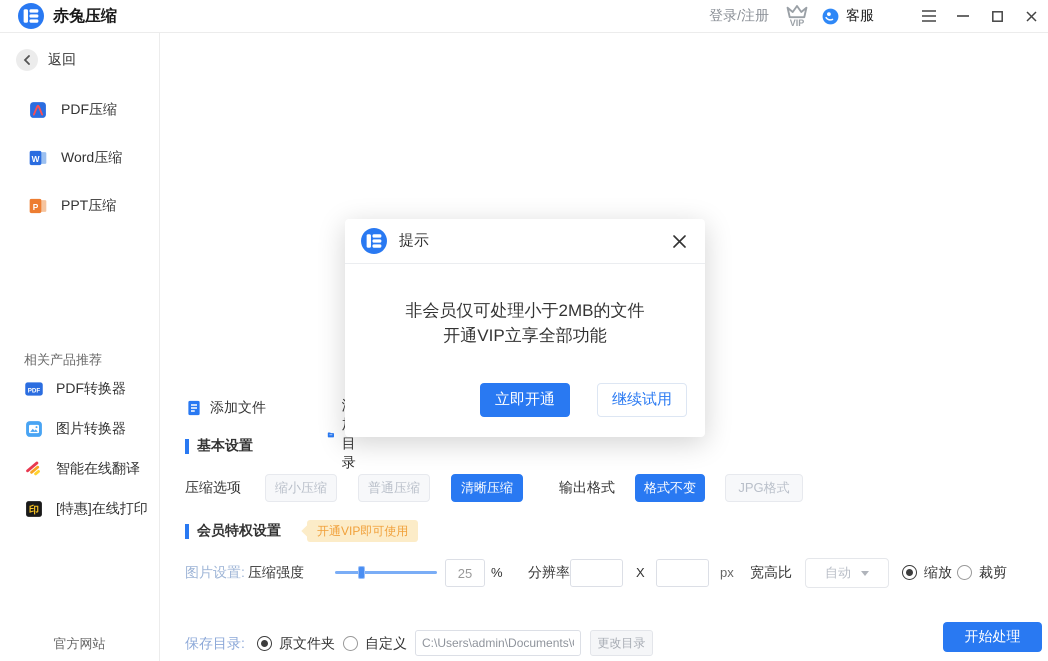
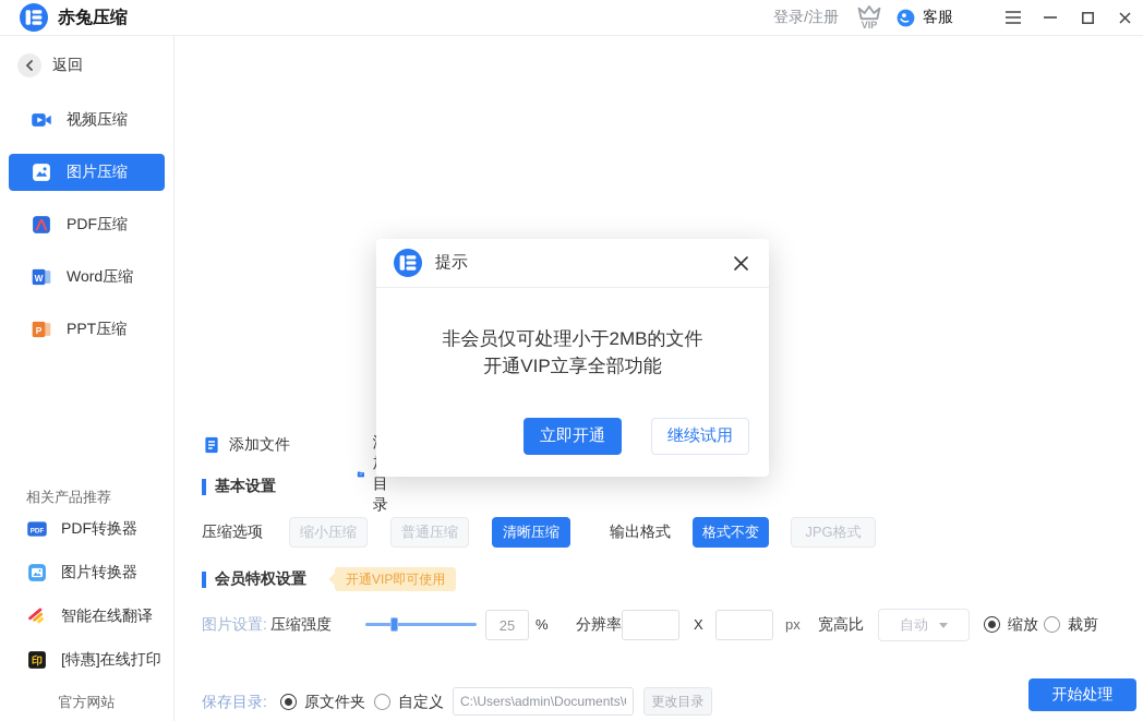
  赤兔压缩
  登录/注册
  VIP
  客服
  返回
+ 视频压缩
+ 图片压缩
  PDF压缩
  W
  Word压缩
  P
  PPT压缩
  相关产品推荐
  PDF转换器
  图片转换器
  智能在线翻译
  印
  [特惠]在线打印
  官方网站
  添加文件
  基本设置
  压缩选项
  缩小压缩
  普通压缩
  清晰压缩
  输出格式
  格式不变
  JPG格式
  会员特权设置
  开通VIP即可使用
  图片设置:
  压缩强度
  25
  %
  分辨率
  X
  px
  宽高比
  自动
  缩放
  裁剪
  保存目录:
  原文件夹
  自定义
  C:\Users\admin\Documents\
  更改目录
  开始处理
  提示
  非会员仅可处理小于2MB的文件
  开通VIP立享全部功能
  立即开通
  继续试用
